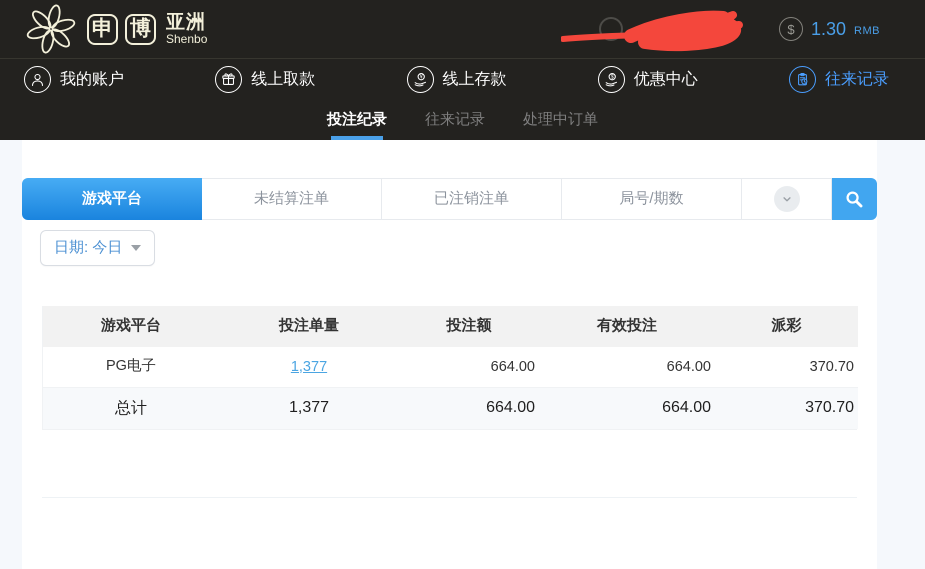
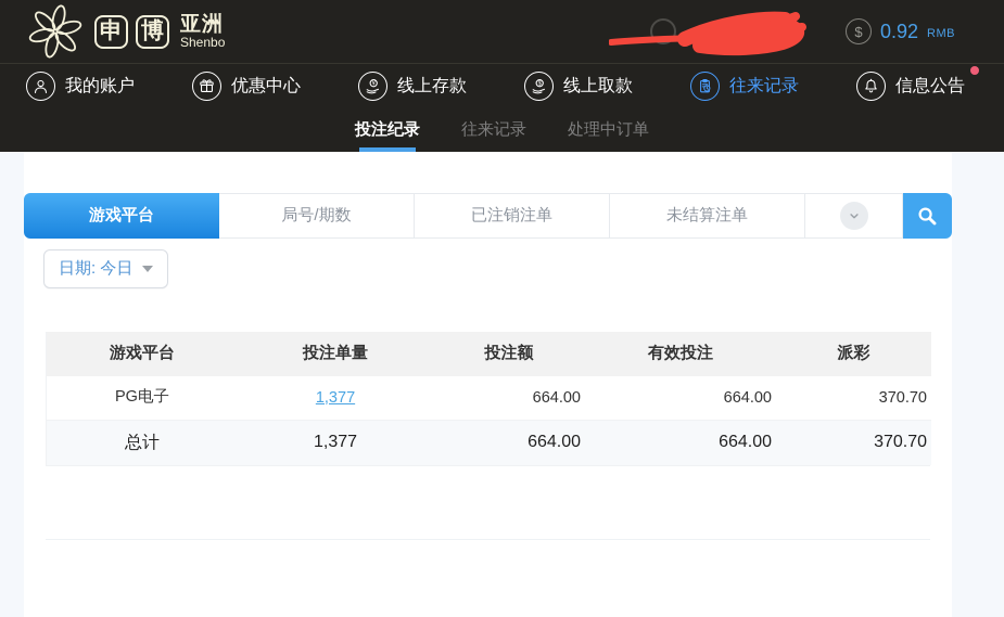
  申
  博
  亚洲
  Shenbo
  $
- 1.30
+ 0.92
  RMB
  我的账户
- 线上取款
+ 优惠中心
  线上存款
- 优惠中心
+ 线上取款
  往来记录
+ 信息公告
  投注纪录
  往来记录
  处理中订单
  游戏平台
- 未结算注单
+ 局号/期数
  已注销注单
- 局号/期数
+ 未结算注单
  日期: 今日
  游戏平台	投注单量	投注额	有效投注	派彩
  PG电子	1,377	664.00	664.00	370.70
  总计	1,377	664.00	664.00	370.70
